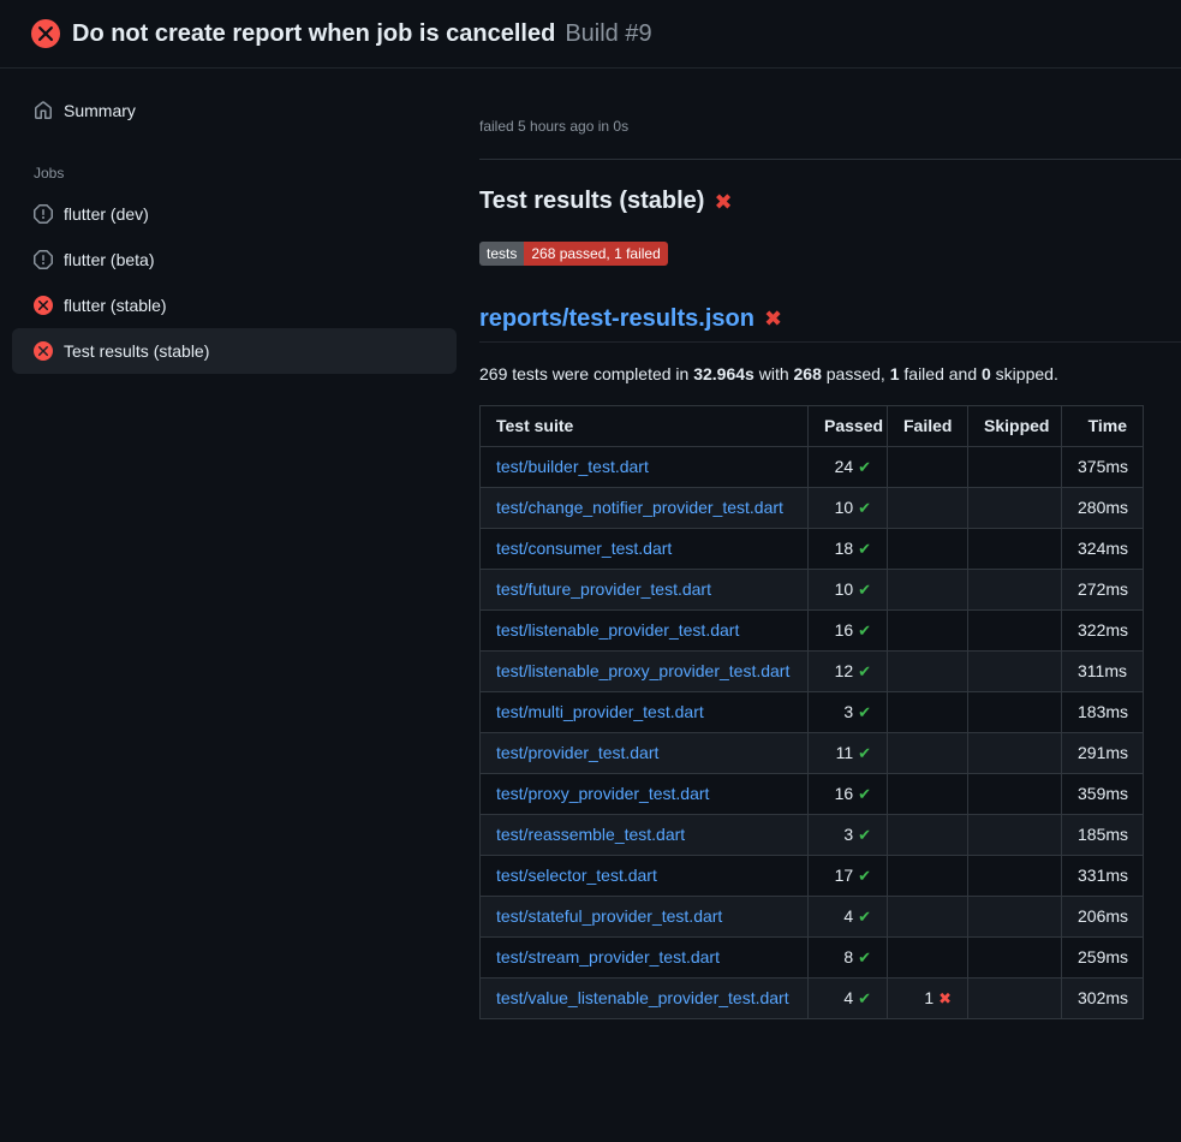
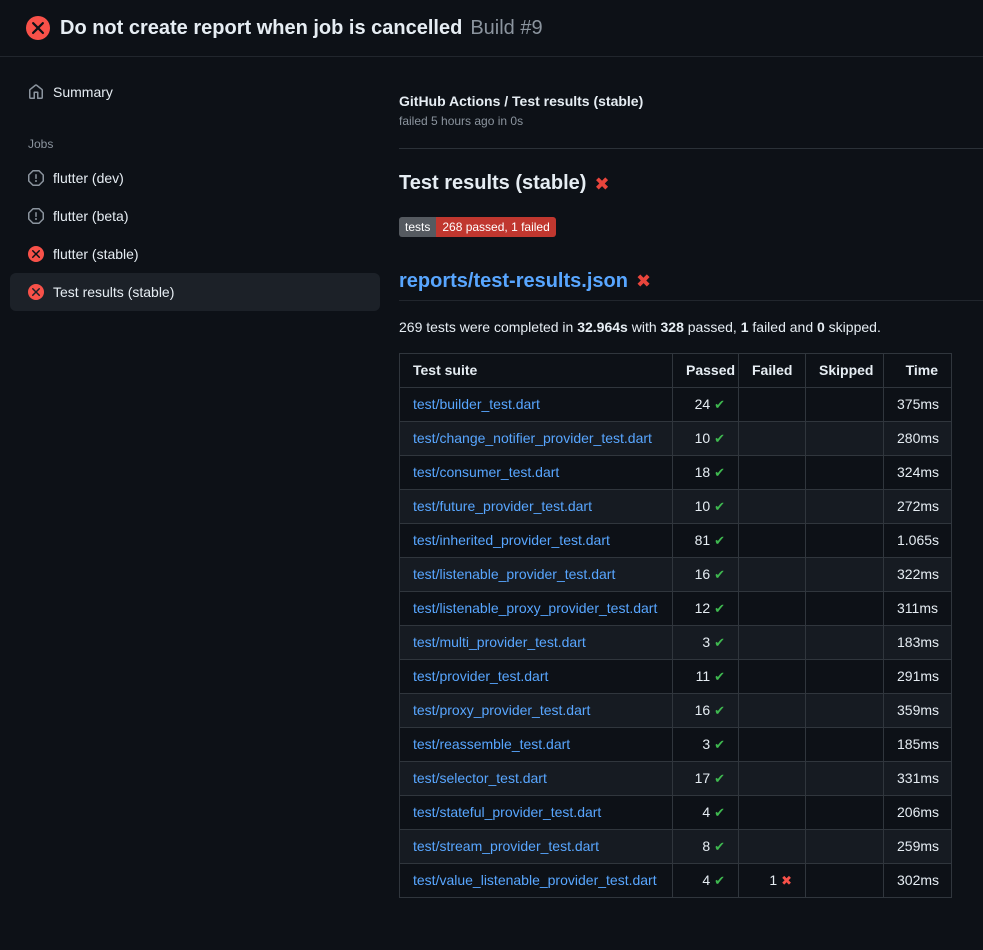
  Do not create report when job is cancelled
  Build #9
  Summary
  Jobs
  flutter (dev)
  flutter (beta)
  flutter (stable)
  Test results (stable)
+ GitHub Actions / Test results (stable)
  failed 5 hours ago in 0s
  Test results (stable)
  ✖
  tests
  268 passed, 1 failed
  reports/test-results.json
  ✖
- 269 tests were completed in 32.964s with 268 passed, 1 failed and 0 skipped.
+ 269 tests were completed in 32.964s with 328 passed, 1 failed and 0 skipped.
  Test suite	Passed	Failed	Skipped	Time
  test/builder_test.dart	24 ✔			375ms
  test/change_notifier_provider_test.dart	10 ✔			280ms
  test/consumer_test.dart	18 ✔			324ms
  test/future_provider_test.dart	10 ✔			272ms
+ test/inherited_provider_test.dart	81 ✔			1.065s
  test/listenable_provider_test.dart	16 ✔			322ms
  test/listenable_proxy_provider_test.dart	12 ✔			311ms
  test/multi_provider_test.dart	3 ✔			183ms
  test/provider_test.dart	11 ✔			291ms
  test/proxy_provider_test.dart	16 ✔			359ms
  test/reassemble_test.dart	3 ✔			185ms
  test/selector_test.dart	17 ✔			331ms
  test/stateful_provider_test.dart	4 ✔			206ms
  test/stream_provider_test.dart	8 ✔			259ms
  test/value_listenable_provider_test.dart	4 ✔	1 ✖		302ms
